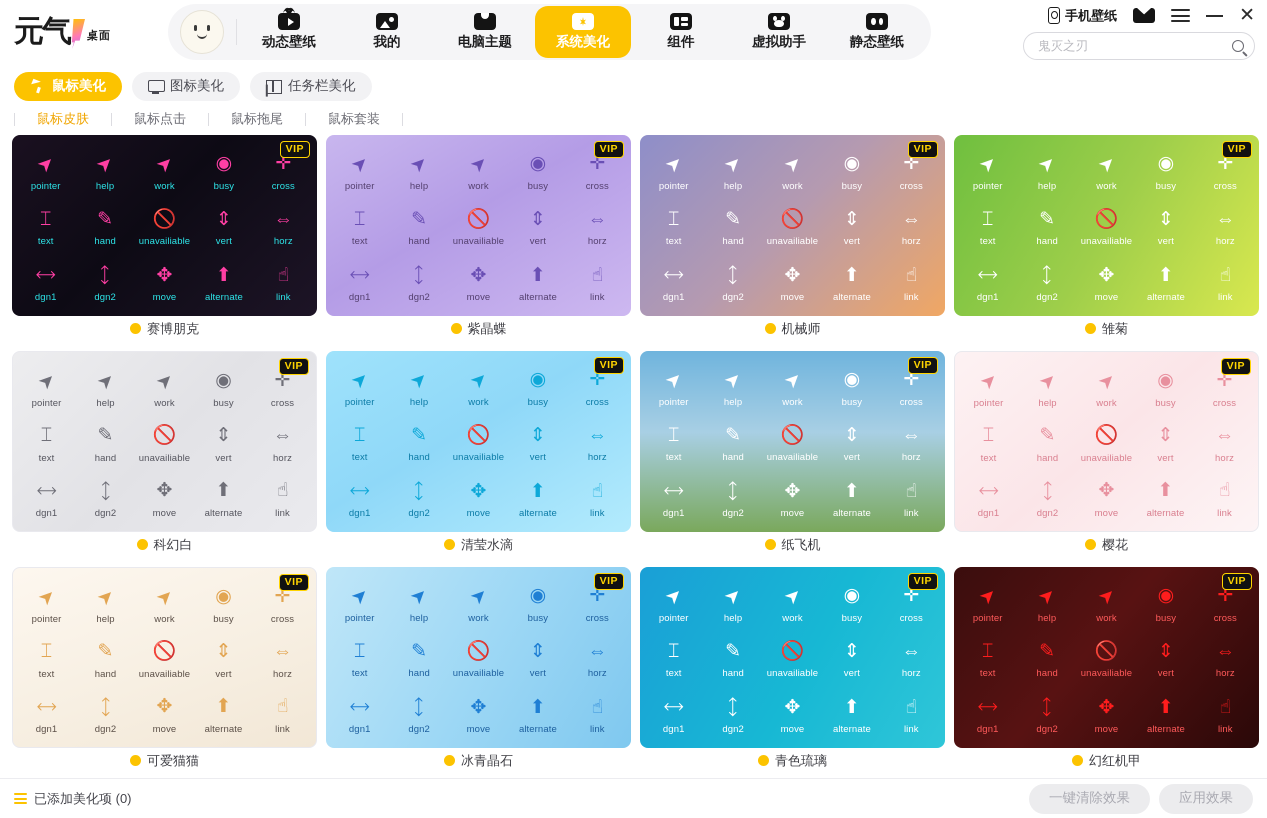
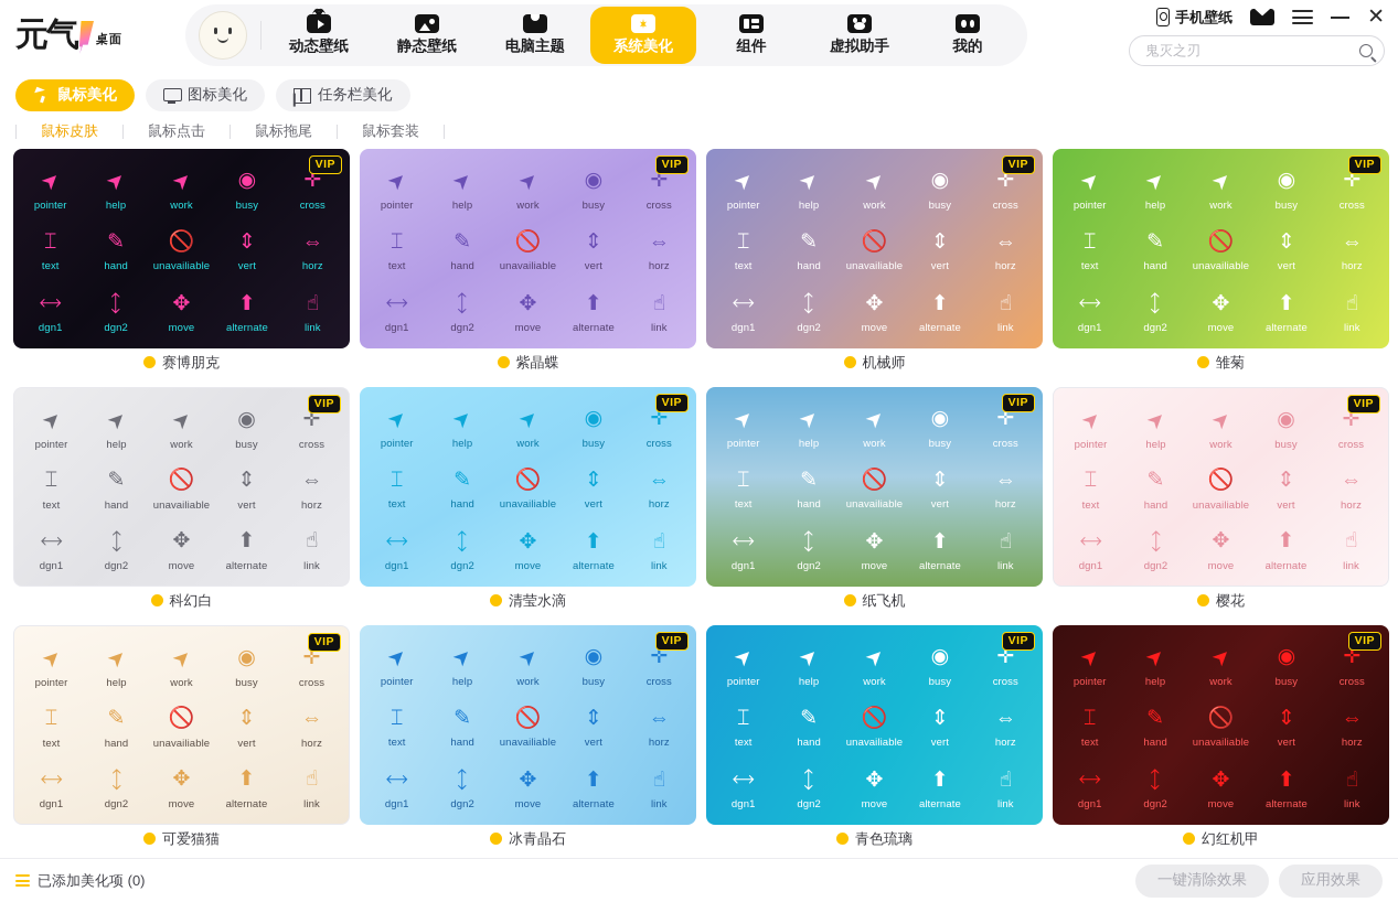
  元气
  桌面
  动态壁纸
- 我的
+ 静态壁纸
  电脑主题
  系统美化
  组件
  虚拟助手
- 静态壁纸
+ 我的
  手机壁纸
  ✕
  鬼灭之刃
  鼠标美化
  图标美化
  任务栏美化
  鼠标皮肤
  鼠标点击
  鼠标拖尾
  鼠标套装
  VIP
  pointer
  help
  work
  ◉
  busy
  ✛
  cross
  ⌶
  text
  ✎
  hand
  🚫
  unavailiable
  ⇕
  vert
  ⇔
  horz
  dgn1
  dgn2
  ✥
  move
  ⬆
  alternate
  ☝
  link
  赛博朋克
  VIP
  pointer
  help
  work
  ◉
  busy
  ✛
  cross
  ⌶
  text
  ✎
  hand
  🚫
  unavailiable
  ⇕
  vert
  ⇔
  horz
  dgn1
  dgn2
  ✥
  move
  ⬆
  alternate
  ☝
  link
  紫晶蝶
  VIP
  pointer
  help
  work
  ◉
  busy
  ✛
  cross
  ⌶
  text
  ✎
  hand
  🚫
  unavailiable
  ⇕
  vert
  ⇔
  horz
  dgn1
  dgn2
  ✥
  move
  ⬆
  alternate
  ☝
  link
  机械师
  VIP
  pointer
  help
  work
  ◉
  busy
  ✛
  cross
  ⌶
  text
  ✎
  hand
  🚫
  unavailiable
  ⇕
  vert
  ⇔
  horz
  dgn1
  dgn2
  ✥
  move
  ⬆
  alternate
  ☝
  link
  雏菊
  VIP
  pointer
  help
  work
  ◉
  busy
  ✛
  cross
  ⌶
  text
  ✎
  hand
  🚫
  unavailiable
  ⇕
  vert
  ⇔
  horz
  dgn1
  dgn2
  ✥
  move
  ⬆
  alternate
  ☝
  link
  科幻白
  VIP
  pointer
  help
  work
  ◉
  busy
  ✛
  cross
  ⌶
  text
  ✎
  hand
  🚫
  unavailiable
  ⇕
  vert
  ⇔
  horz
  dgn1
  dgn2
  ✥
  move
  ⬆
  alternate
  ☝
  link
  清莹水滴
  VIP
  pointer
  help
  work
  ◉
  busy
  ✛
  cross
  ⌶
  text
  ✎
  hand
  🚫
  unavailiable
  ⇕
  vert
  ⇔
  horz
  dgn1
  dgn2
  ✥
  move
  ⬆
  alternate
  ☝
  link
  纸飞机
  VIP
  pointer
  help
  work
  ◉
  busy
  ✛
  cross
  ⌶
  text
  ✎
  hand
  🚫
  unavailiable
  ⇕
  vert
  ⇔
  horz
  dgn1
  dgn2
  ✥
  move
  ⬆
  alternate
  ☝
  link
  樱花
  VIP
  pointer
  help
  work
  ◉
  busy
  ✛
  cross
  ⌶
  text
  ✎
  hand
  🚫
  unavailiable
  ⇕
  vert
  ⇔
  horz
  dgn1
  dgn2
  ✥
  move
  ⬆
  alternate
  ☝
  link
  可爱猫猫
  VIP
  pointer
  help
  work
  ◉
  busy
  ✛
  cross
  ⌶
  text
  ✎
  hand
  🚫
  unavailiable
  ⇕
  vert
  ⇔
  horz
  dgn1
  dgn2
  ✥
  move
  ⬆
  alternate
  ☝
  link
  冰青晶石
  VIP
  pointer
  help
  work
  ◉
  busy
  ✛
  cross
  ⌶
  text
  ✎
  hand
  🚫
  unavailiable
  ⇕
  vert
  ⇔
  horz
  dgn1
  dgn2
  ✥
  move
  ⬆
  alternate
  ☝
  link
  青色琉璃
  VIP
  pointer
  help
  work
  ◉
  busy
  ✛
  cross
  ⌶
  text
  ✎
  hand
  🚫
  unavailiable
  ⇕
  vert
  ⇔
  horz
  dgn1
  dgn2
  ✥
  move
  ⬆
  alternate
  ☝
  link
  幻红机甲
  已添加美化项 (0)
  一键清除效果
  应用效果
